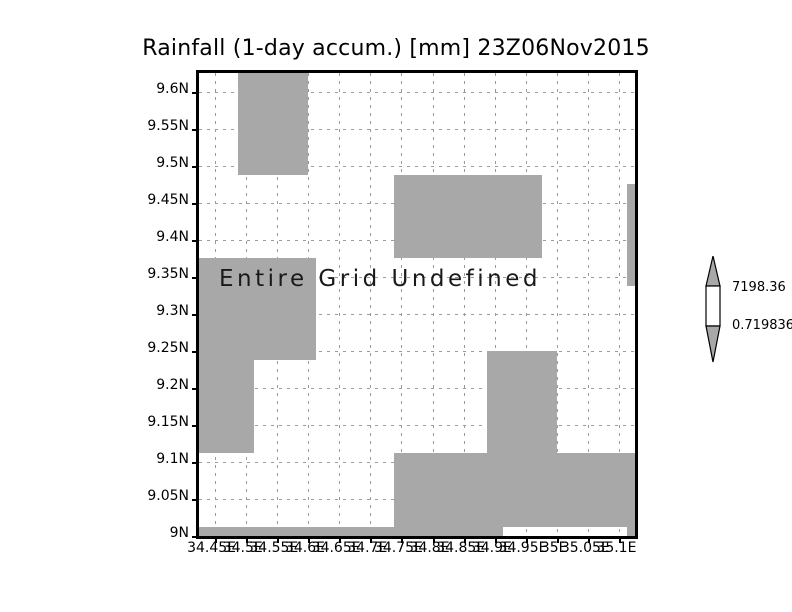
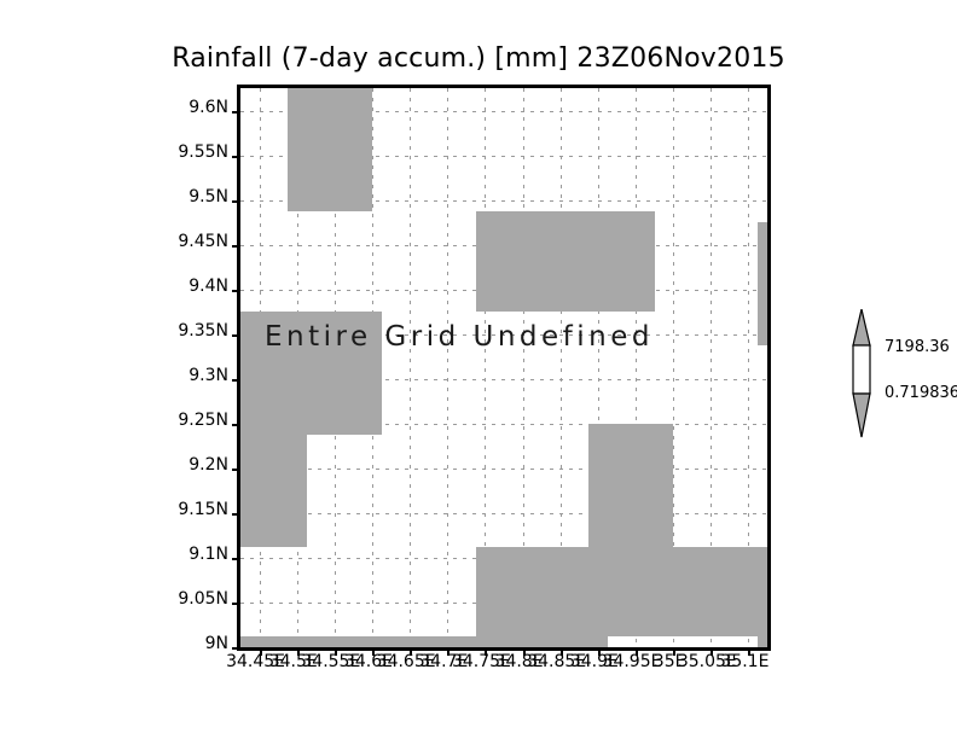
- Rainfall (1-day accum.) [mm] 23Z06Nov2015
+ Rainfall (7-day accum.) [mm] 23Z06Nov2015
  Entire Grid Undefined
  9.6N
  9.55N
  9.5N
  9.45N
  9.4N
  9.35N
  9.3N
  9.25N
  9.2N
  9.15N
  9.1N
  9.05N
  9N
  34.45E
  34.5E
  34.55E
  34.6E
  34.65E
  34.7E
  34.75E
  34.8E
  34.85E
  34.9E
  34.95E
  35E
  35.05E
  35.1E
  7198.36
  0.719836
